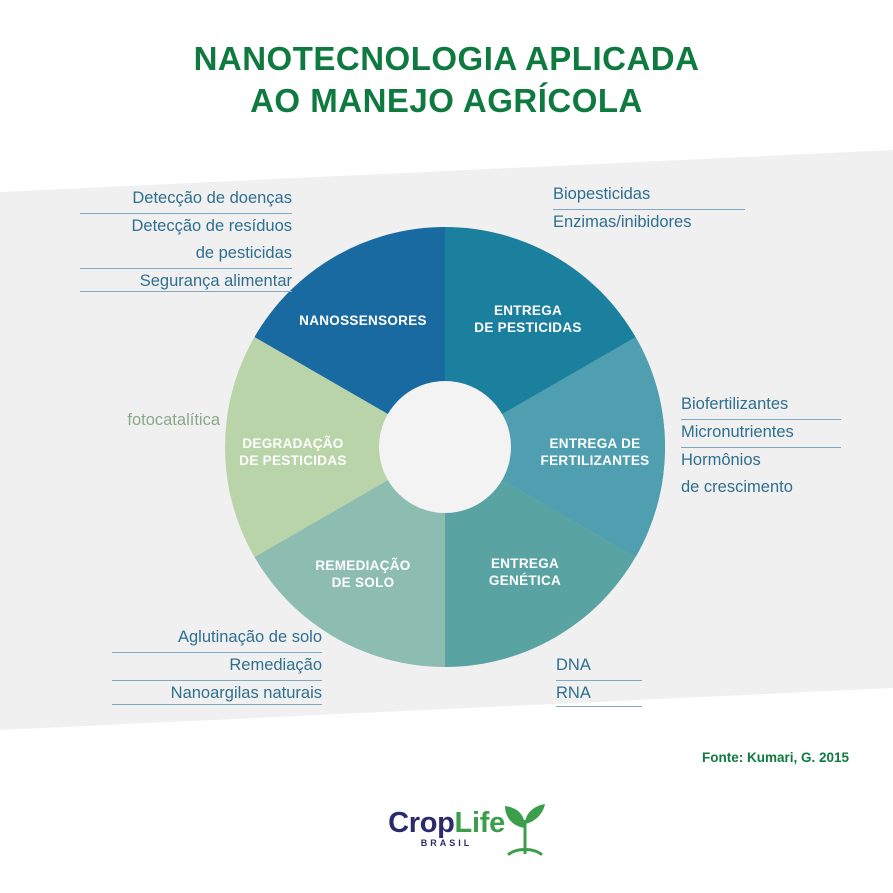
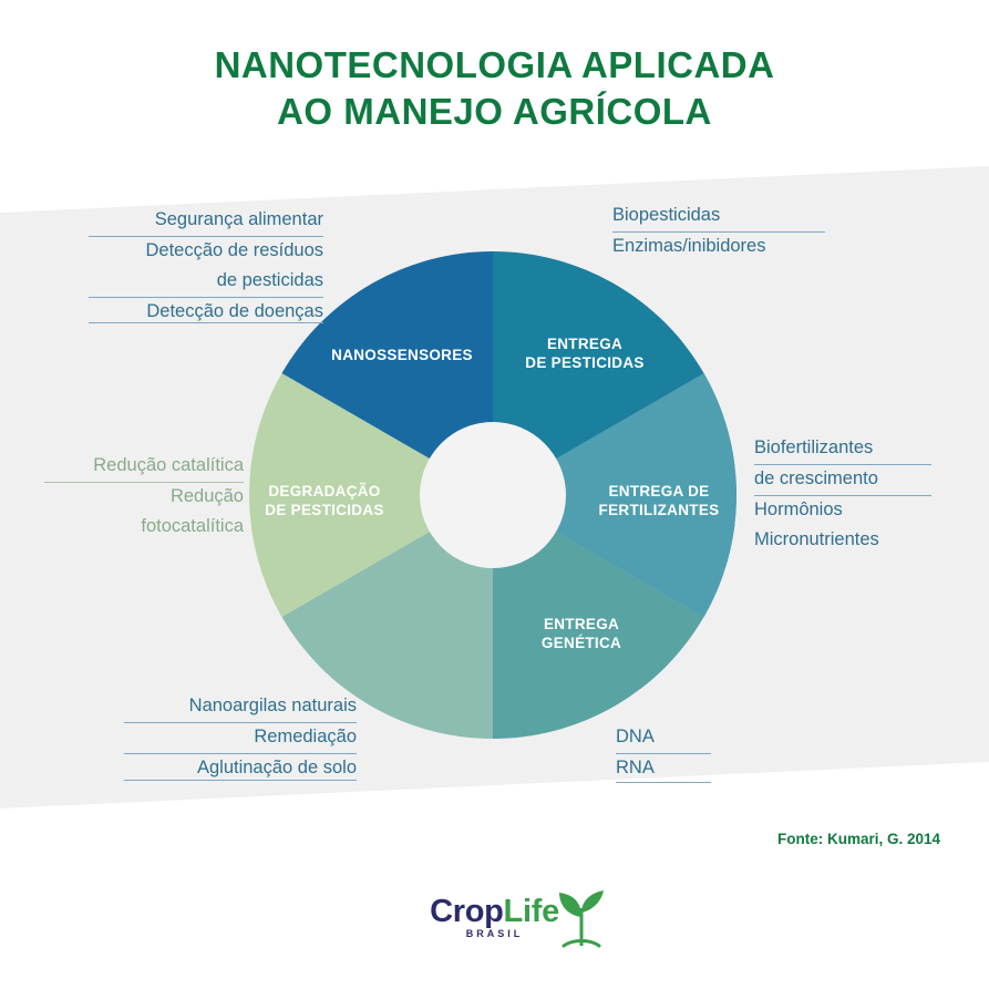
  NANOTECNOLOGIA APLICADA
  AO MANEJO AGRÍCOLA
  NANOSSENSORES
  ENTREGA
  DE PESTICIDAS
  ENTREGA DE
  FERTILIZANTES
  ENTREGA
  GENÉTICA
- REMEDIAÇÃO
- DE SOLO
  DEGRADAÇÃO
  DE PESTICIDAS
- Detecção de doenças
+ Segurança alimentar
  Detecção de resíduos
  de pesticidas
- Segurança alimentar
+ Detecção de doenças
  Biopesticidas
  Enzimas/inibidores
  Biofertilizantes
- Micronutrientes
+ de crescimento
  Hormônios
- de crescimento
+ Micronutrientes
  DNA
  RNA
- Aglutinação de solo
+ Nanoargilas naturais
  Remediação
- Nanoargilas naturais
+ Aglutinação de solo
+ Redução catalítica
+ Redução
  fotocatalítica
- Fonte: Kumari, G. 2015
+ Fonte: Kumari, G. 2014
  CropLife
  BRASIL
